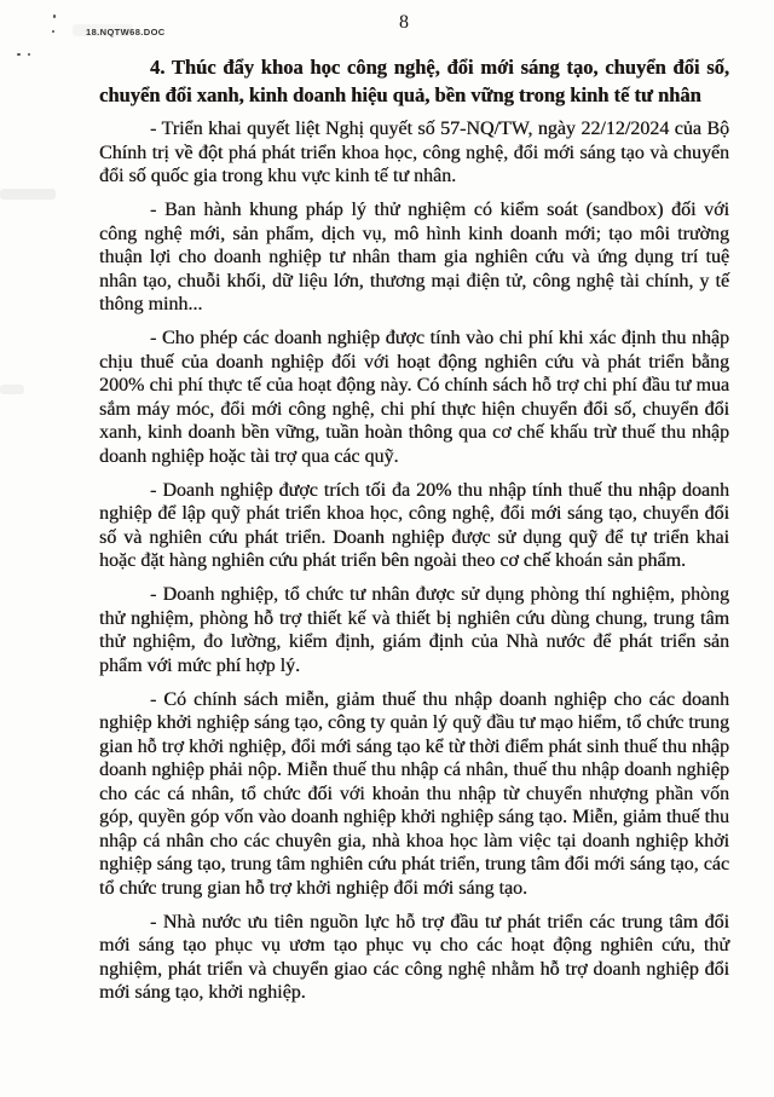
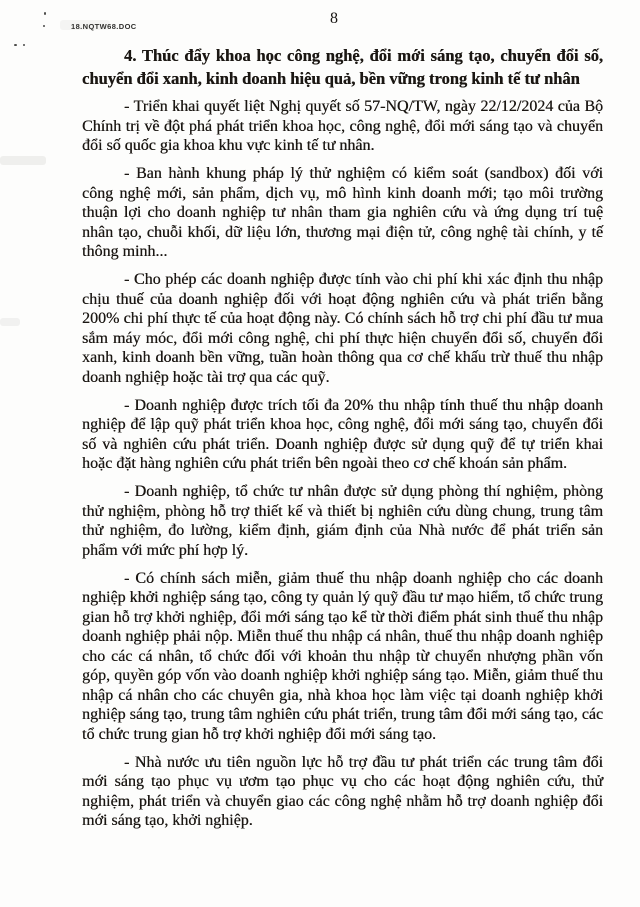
  18.NQTW68.DOC
  8
  4. Thúc đẩy khoa học công nghệ, đổi mới sáng tạo, chuyển đổi số, chuyển đổi xanh, kinh doanh hiệu quả, bền vững trong kinh tế tư nhân
- - Triển khai quyết liệt Nghị quyết số 57-NQ/TW, ngày 22/12/2024 của Bộ Chính trị về đột phá phát triển khoa học, công nghệ, đổi mới sáng tạo và chuyển đổi số quốc gia trong khu vực kinh tế tư nhân.
+ - Triển khai quyết liệt Nghị quyết số 57-NQ/TW, ngày 22/12/2024 của Bộ Chính trị về đột phá phát triển khoa học, công nghệ, đổi mới sáng tạo và chuyển đổi số quốc gia khoa khu vực kinh tế tư nhân.
  - Ban hành khung pháp lý thử nghiệm có kiểm soát (sandbox) đối với công nghệ mới, sản phẩm, dịch vụ, mô hình kinh doanh mới; tạo môi trường thuận lợi cho doanh nghiệp tư nhân tham gia nghiên cứu và ứng dụng trí tuệ nhân tạo, chuỗi khối, dữ liệu lớn, thương mại điện tử, công nghệ tài chính, y tế thông minh...
  - Cho phép các doanh nghiệp được tính vào chi phí khi xác định thu nhập chịu thuế của doanh nghiệp đối với hoạt động nghiên cứu và phát triển bằng 200% chi phí thực tế của hoạt động này. Có chính sách hỗ trợ chi phí đầu tư mua sắm máy móc, đổi mới công nghệ, chi phí thực hiện chuyển đổi số, chuyển đổi xanh, kinh doanh bền vững, tuần hoàn thông qua cơ chế khấu trừ thuế thu nhập doanh nghiệp hoặc tài trợ qua các quỹ.
  - Doanh nghiệp được trích tối đa 20% thu nhập tính thuế thu nhập doanh nghiệp để lập quỹ phát triển khoa học, công nghệ, đổi mới sáng tạo, chuyển đổi số và nghiên cứu phát triển. Doanh nghiệp được sử dụng quỹ để tự triển khai hoặc đặt hàng nghiên cứu phát triển bên ngoài theo cơ chế khoán sản phẩm.
  - Doanh nghiệp, tổ chức tư nhân được sử dụng phòng thí nghiệm, phòng thử nghiệm, phòng hỗ trợ thiết kế và thiết bị nghiên cứu dùng chung, trung tâm thử nghiệm, đo lường, kiểm định, giám định của Nhà nước để phát triển sản phẩm với mức phí hợp lý.
  - Có chính sách miễn, giảm thuế thu nhập doanh nghiệp cho các doanh nghiệp khởi nghiệp sáng tạo, công ty quản lý quỹ đầu tư mạo hiểm, tổ chức trung gian hỗ trợ khởi nghiệp, đổi mới sáng tạo kể từ thời điểm phát sinh thuế thu nhập doanh nghiệp phải nộp. Miễn thuế thu nhập cá nhân, thuế thu nhập doanh nghiệp cho các cá nhân, tổ chức đối với khoản thu nhập từ chuyển nhượng phần vốn góp, quyền góp vốn vào doanh nghiệp khởi nghiệp sáng tạo. Miễn, giảm thuế thu nhập cá nhân cho các chuyên gia, nhà khoa học làm việc tại doanh nghiệp khởi nghiệp sáng tạo, trung tâm nghiên cứu phát triển, trung tâm đổi mới sáng tạo, các tổ chức trung gian hỗ trợ khởi nghiệp đổi mới sáng tạo.
  - Nhà nước ưu tiên nguồn lực hỗ trợ đầu tư phát triển các trung tâm đổi mới sáng tạo phục vụ ươm tạo phục vụ cho các hoạt động nghiên cứu, thử nghiệm, phát triển và chuyển giao các công nghệ nhằm hỗ trợ doanh nghiệp đổi mới sáng tạo, khởi nghiệp.
